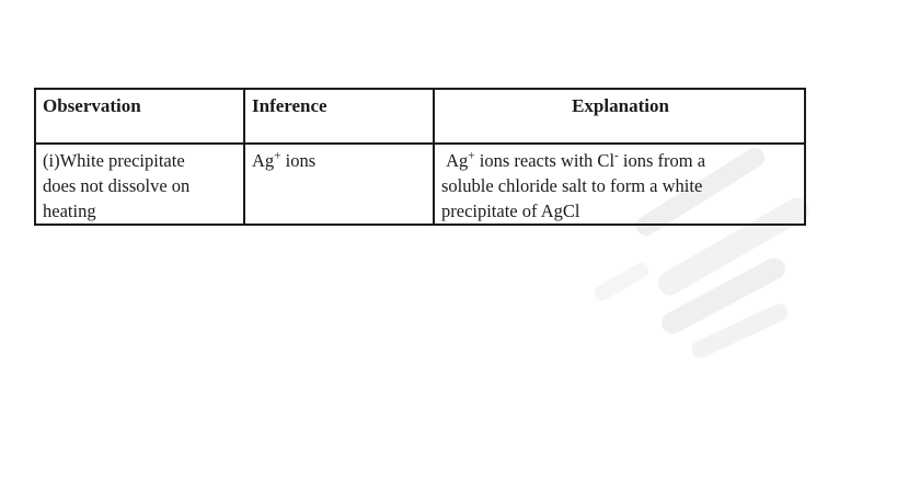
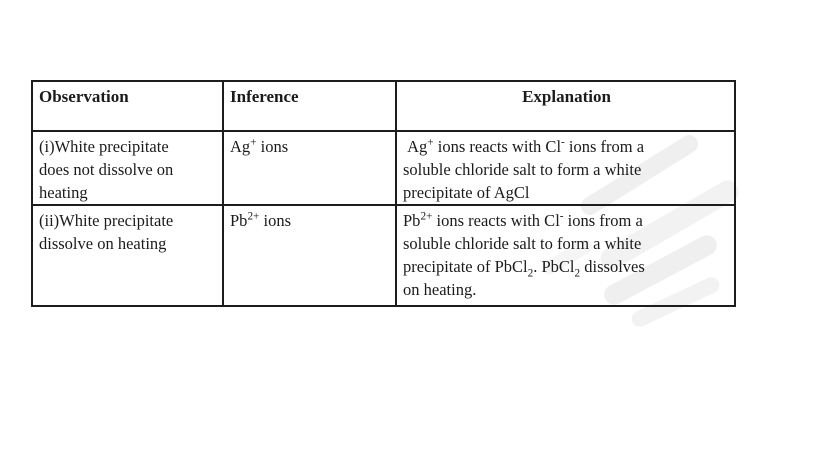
  Observation	Inference	Explanation
  (i)White precipitate does not dissolve on heating	Ag+ ions	Ag+ ions reacts with Cl- ions from asoluble chloride salt to form a whiteprecipitate of AgCl
+ (ii)White precipitate dissolve on heating	Pb2+ ions	Pb2+ ions reacts with Cl- ions from asoluble chloride salt to form a whiteprecipitate of PbCl2. PbCl2 dissolveson heating.
